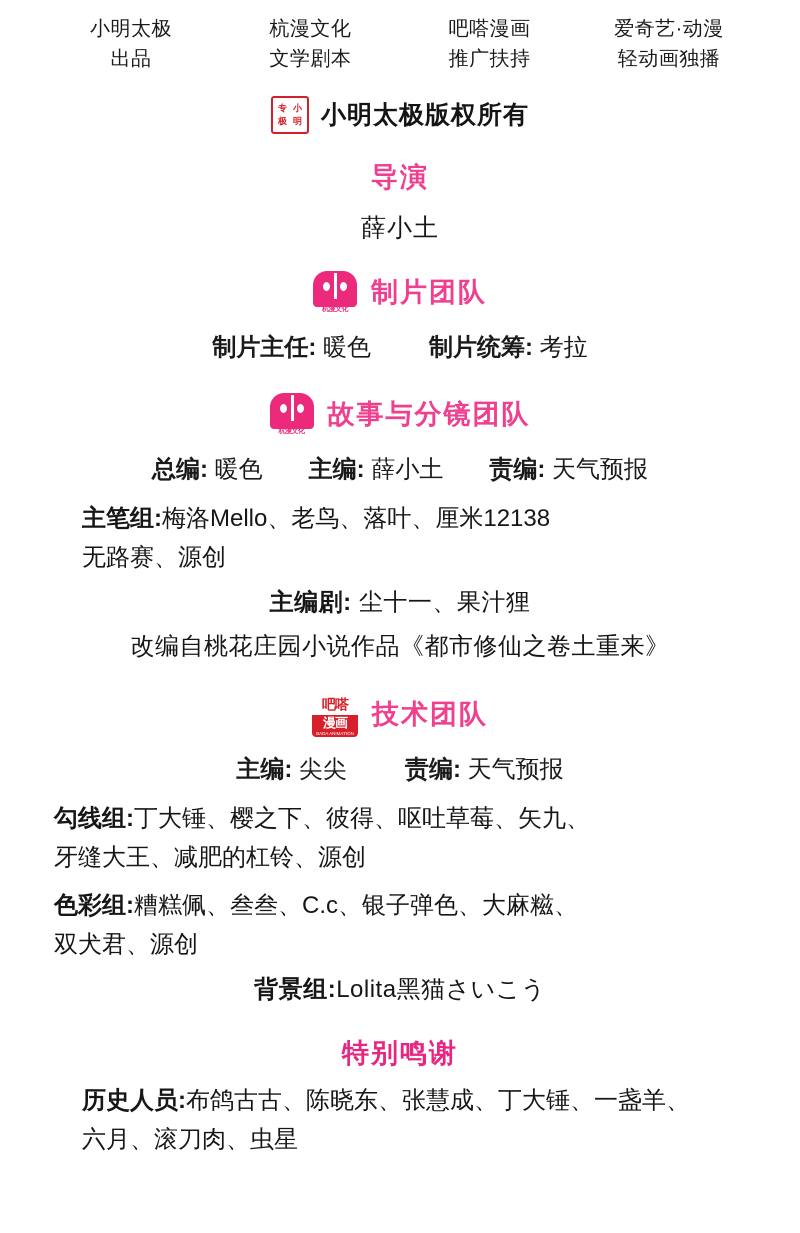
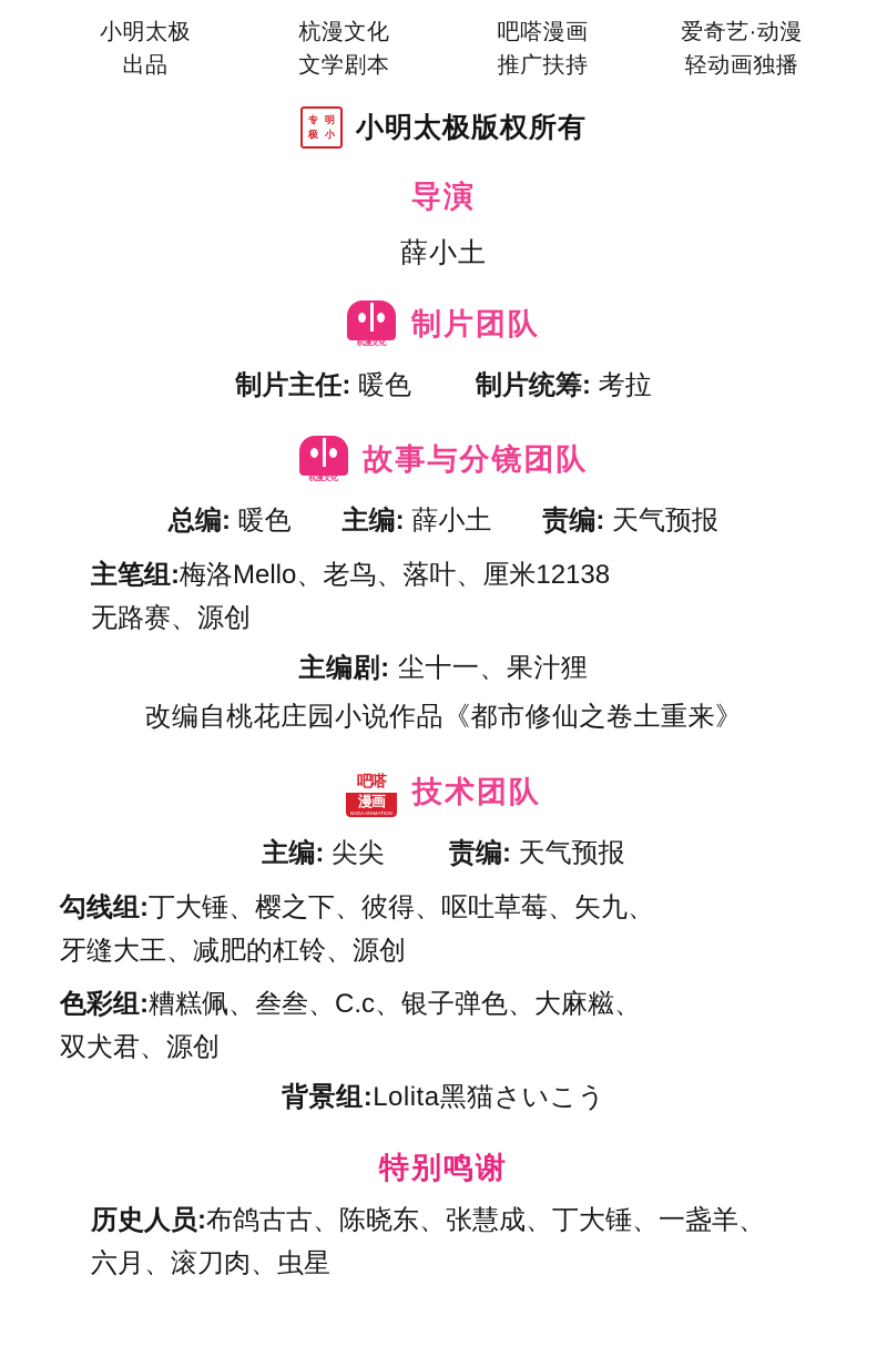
  小明太极
  出品
  杭漫文化
  文学剧本
  吧嗒漫画
  推广扶持
  爱奇艺·动漫
  轻动画独播
  专
- 小
+ 明
  极
- 明
+ 小
  小明太极版权所有
  导演
  薛小土
  制片团队
  制片主任: 暖色
  制片统筹: 考拉
  故事与分镜团队
  总编: 暖色
  主编: 薛小土
  责编: 天气预报
  主笔组:梅洛Mello、老鸟、落叶、厘米12138
  无路赛、源创
  主编剧: 尘十一、果汁狸
  改编自桃花庄园小说作品《都市修仙之卷土重来》
  吧嗒
  漫画
  技术团队
  主编: 尖尖
  责编: 天气预报
  勾线组:丁大锤、樱之下、彼得、呕吐草莓、矢九、
  牙缝大王、减肥的杠铃、源创
  色彩组:糟糕佩、叁叁、C.c、银子弹色、大麻糍、
  双犬君、源创
  背景组:Lolita黑猫さいこう
  特别鸣谢
  历史人员:布鸽古古、陈晓东、张慧成、丁大锤、一盏羊、
  六月、滚刀肉、虫星
